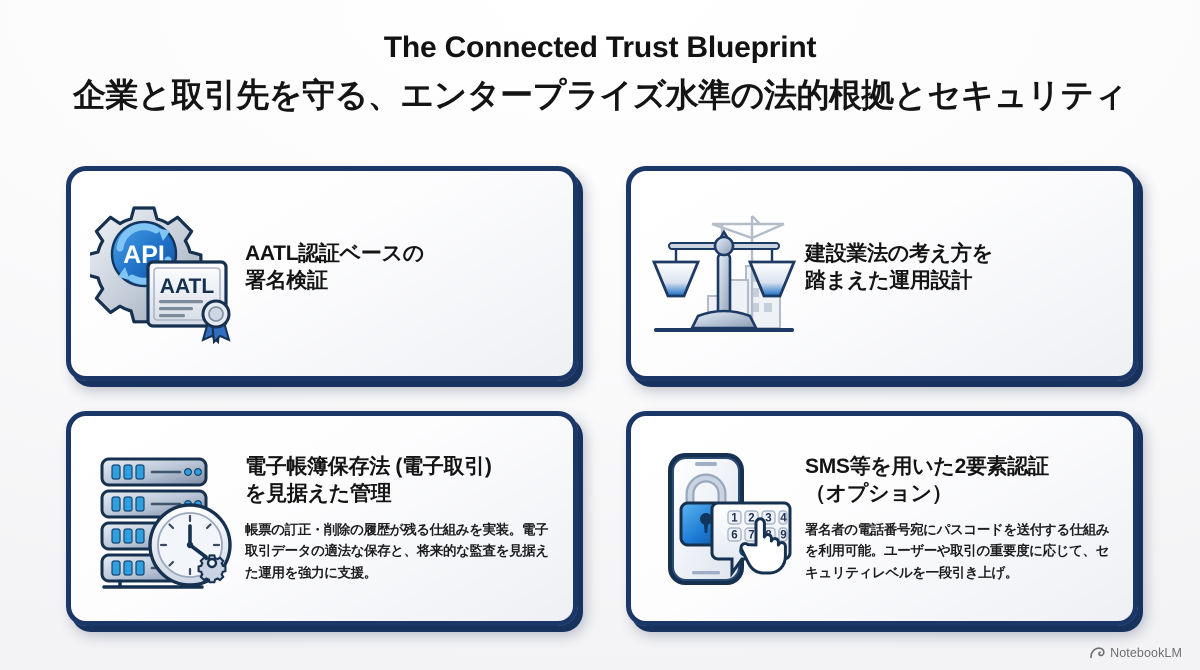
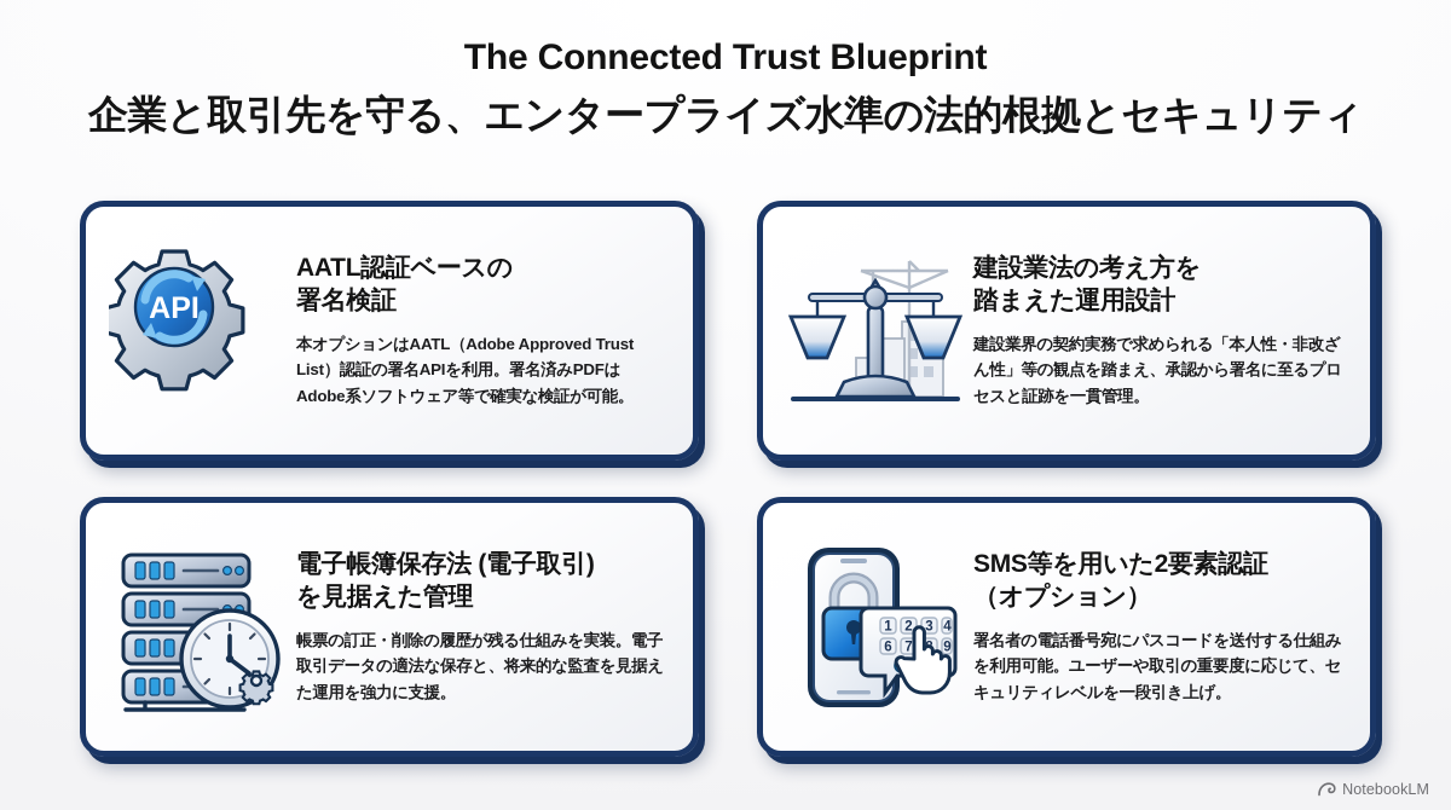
  The Connected Trust Blueprint
  企業と取引先を守る、エンタープライズ水準の法的根拠とセキュリティ
  API
- AATL
  AATL認証ベースの
  署名検証
+ 本オプションはAATL（Adobe Approved Trust List）認証の署名APIを利用。署名済みPDFはAdobe系ソフトウェア等で確実な検証が可能。
  建設業法の考え方を
  踏まえた運用設計
+ 建設業界の契約実務で求められる「本人性・非改ざん性」等の観点を踏まえ、承認から署名に至るプロセスと証跡を一貫管理。
  電子帳簿保存法 (電子取引)
  を見据えた管理
  帳票の訂正・削除の履歴が残る仕組みを実装。電子取引データの適法な保存と、将来的な監査を見据えた運用を強力に支援。
  1
  2
  3
  4
  6
  7
  9
  SMS等を用いた2要素認証
  （オプション）
  署名者の電話番号宛にパスコードを送付する仕組みを利用可能。ユーザーや取引の重要度に応じて、セキュリティレベルを一段引き上げ。
  NotebookLM
